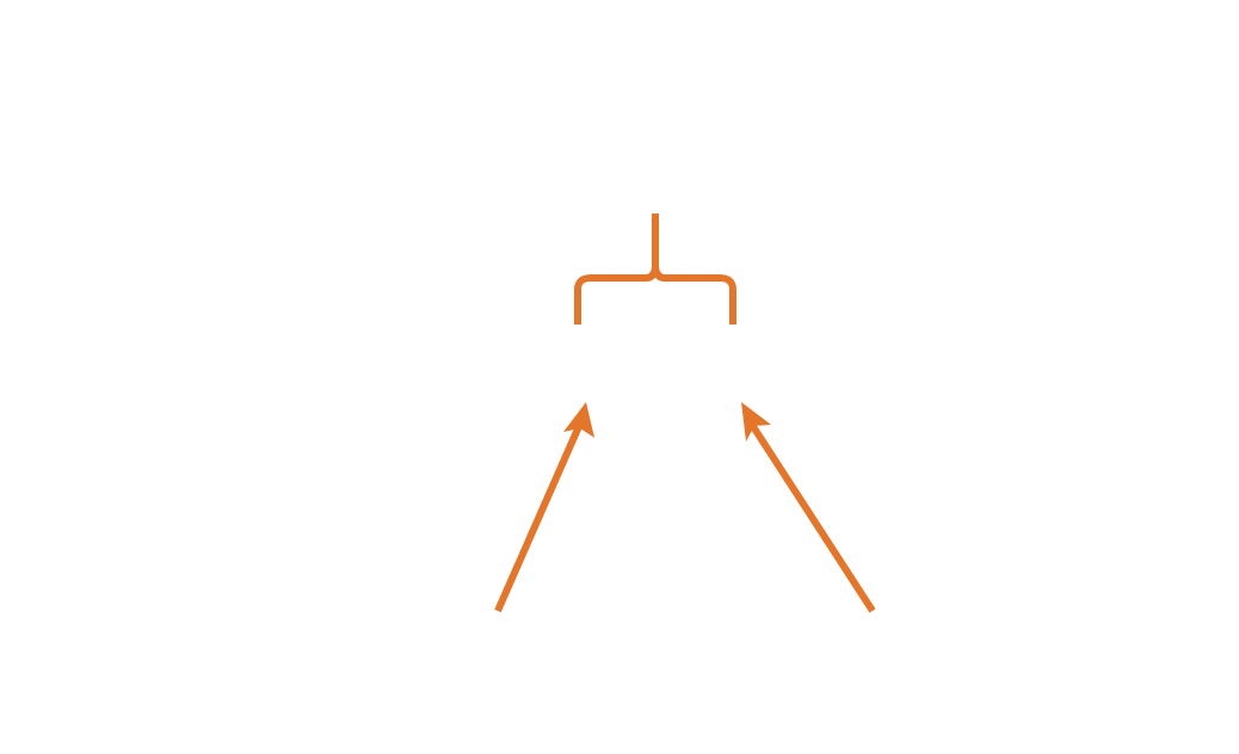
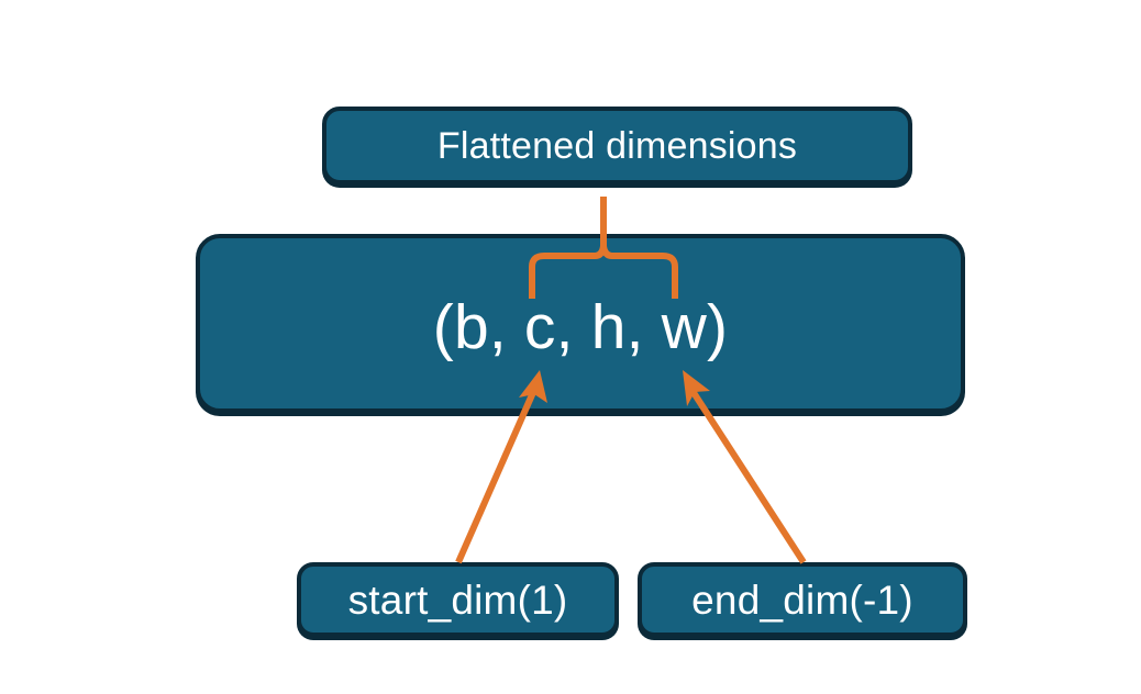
+ Flattened dimensions
+ (b, c, h, w)
+ start_dim(1)
+ end_dim(-1)
